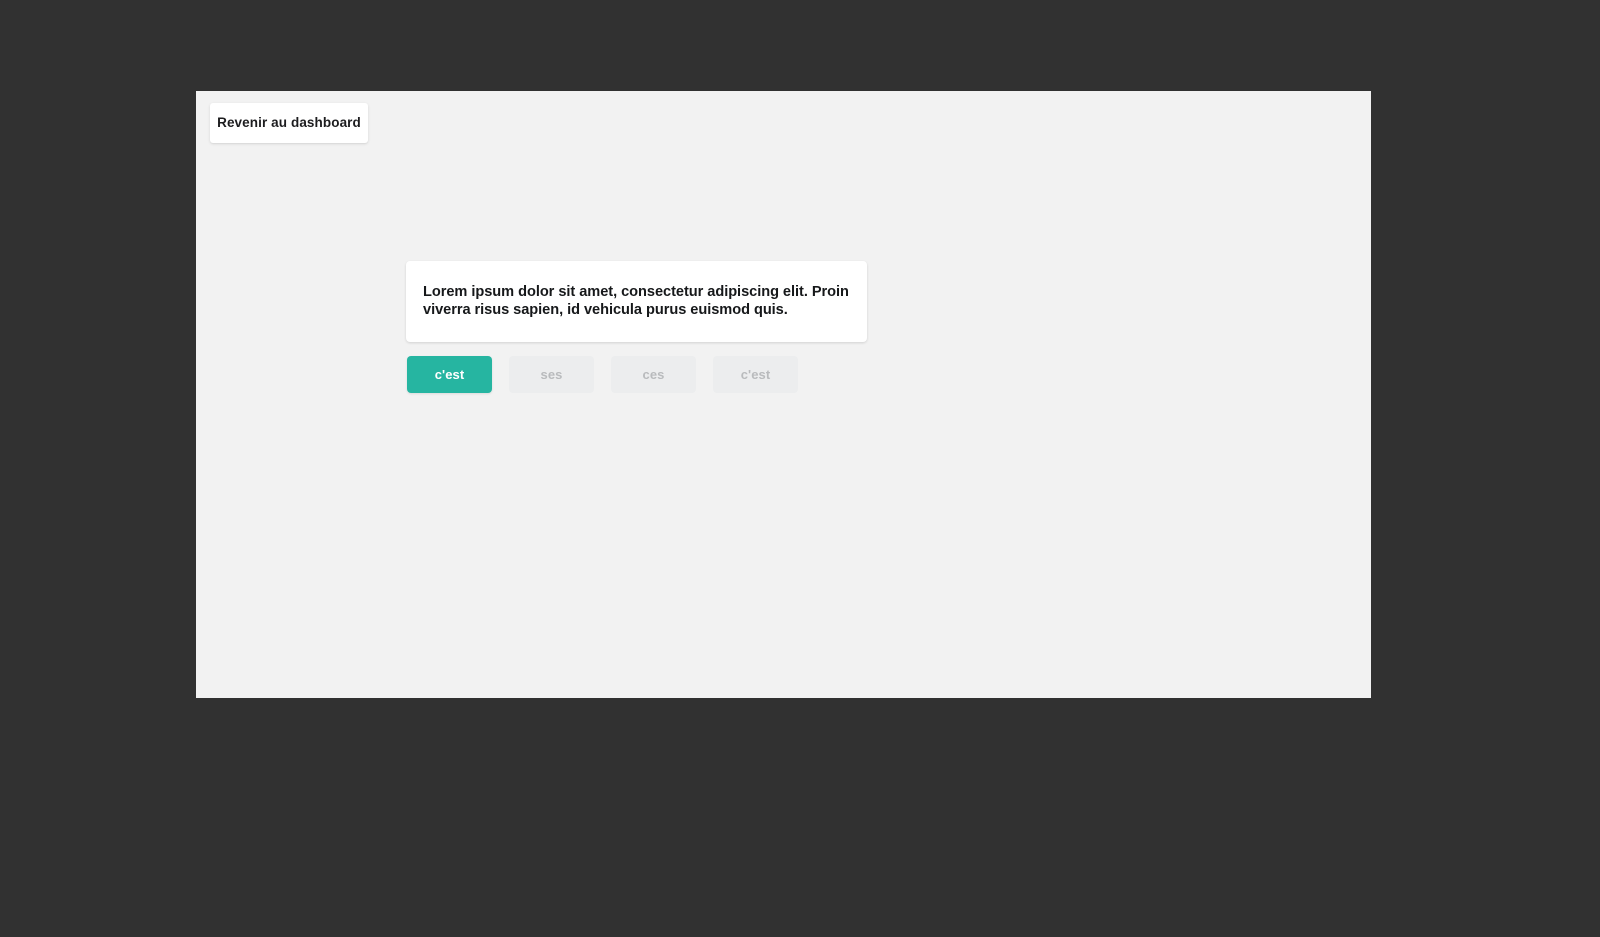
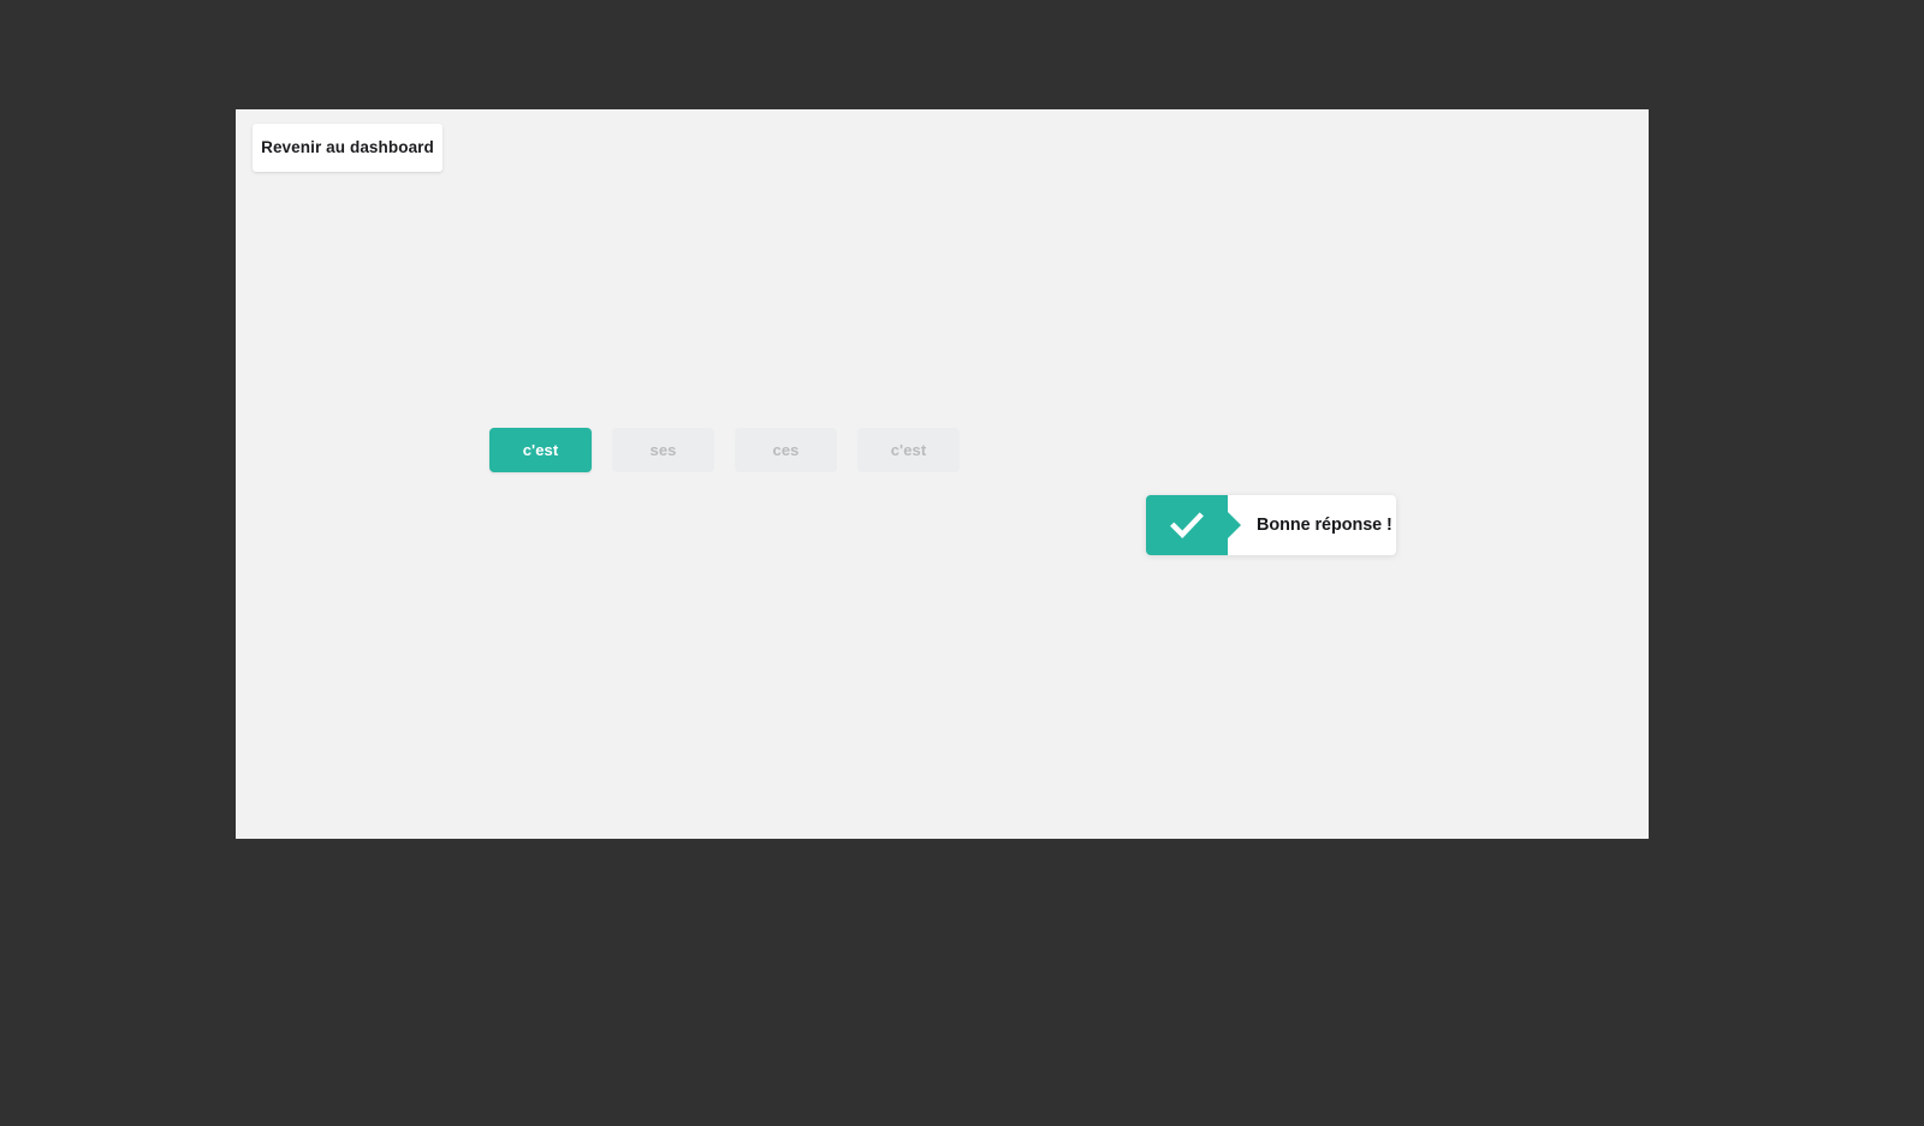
  Revenir au dashboard
- Lorem ipsum dolor sit amet, consectetur adipiscing elit. Proin viverra risus sapien, id vehicula purus euismod quis.
  c'est
  ses
  ces
  c'est
+ Bonne réponse !
